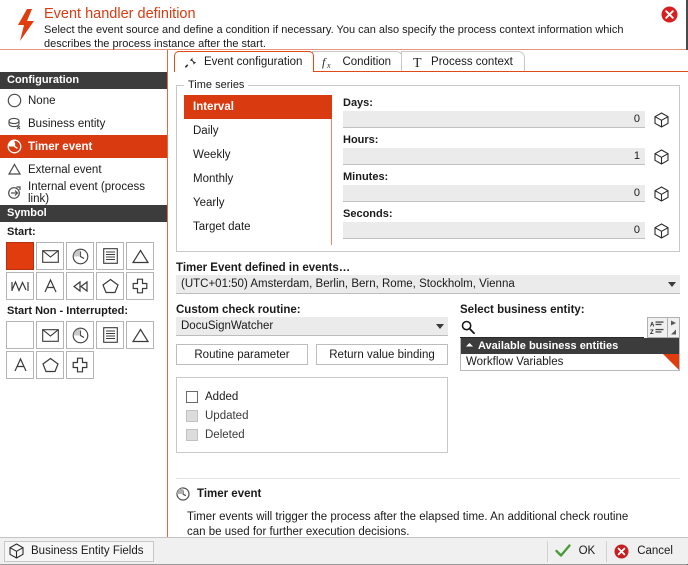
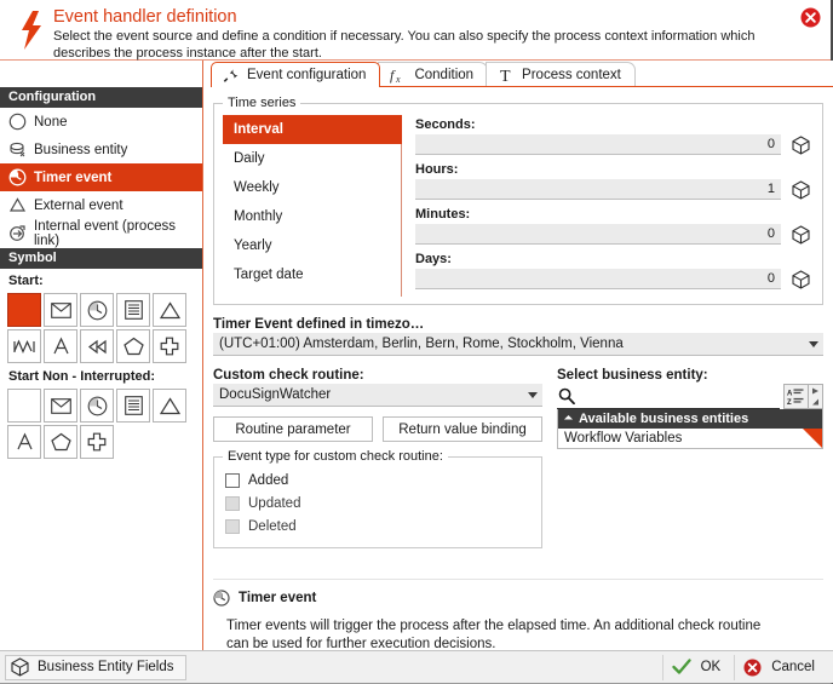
  Event handler definition
  Select the event source and define a condition if necessary. You can also specify the process context information which describes the process instance after the start.
  Configuration
  None
  Business entity
  Timer event
  External event
  Internal event (process link)
  Symbol
  Start:
  Start Non - Interrupted:
  Event configuration
  f
  x
  Condition
  T
  Process context
  Time series
  Interval
  Daily
  Weekly
  Monthly
  Yearly
  Target date
- Days:
+ Seconds:
  0
  Hours:
  1
  Minutes:
  0
- Seconds:
+ Days:
  0
- Timer Event defined in events…
+ Timer Event defined in timezo…
- (UTC+01:50) Amsterdam, Berlin, Bern, Rome, Stockholm, Vienna
+ (UTC+01:00) Amsterdam, Berlin, Bern, Rome, Stockholm, Vienna
  Custom check routine:
  DocuSignWatcher
  Routine parameter
  Return value binding
+ Event type for custom check routine:
  Added
  Updated
  Deleted
  Select business entity:
  Available business entities
  Workflow Variables
  Timer event
  Timer events will trigger the process after the elapsed time. An additional check routine can be used for further execution decisions.
  Business Entity Fields
  OK
  Cancel
